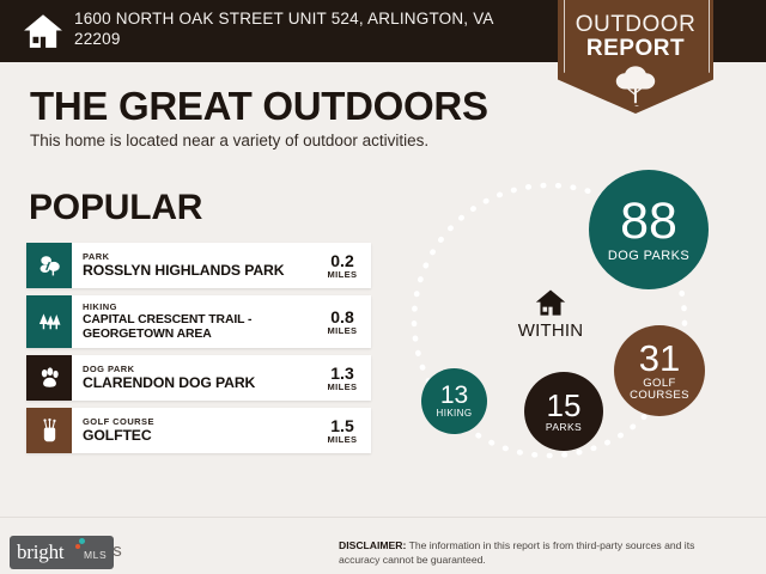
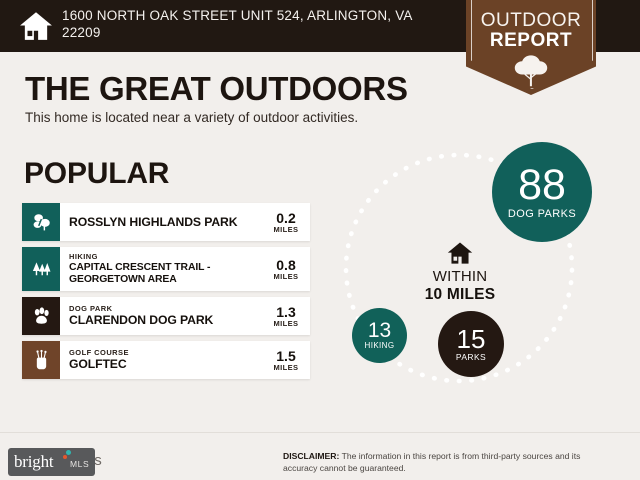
  1600 NORTH OAK STREET UNIT 524, ARLINGTON, VA 22209
  OUTDOOR
  REPORT
  THE GREAT OUTDOORS
  This home is located near a variety of outdoor activities.
  POPULAR
- PARK
  ROSSLYN HIGHLANDS PARK
  0.2
  MILES
  HIKING
  CAPITAL CRESCENT TRAIL - GEORGETOWN AREA
  0.8
  MILES
  DOG PARK
  CLARENDON DOG PARK
  1.3
  MILES
  GOLF COURSE
  GOLFTEC
  1.5
  MILES
  88
  DOG PARKS
- 31
- GOLF COURSES
  15
  PARKS
  13
  HIKING
  WITHIN
+ 10 MILES
  bright
  MLS
  DISCLAIMER: The information in this report is from third-party sources and its accuracy cannot be guaranteed.
